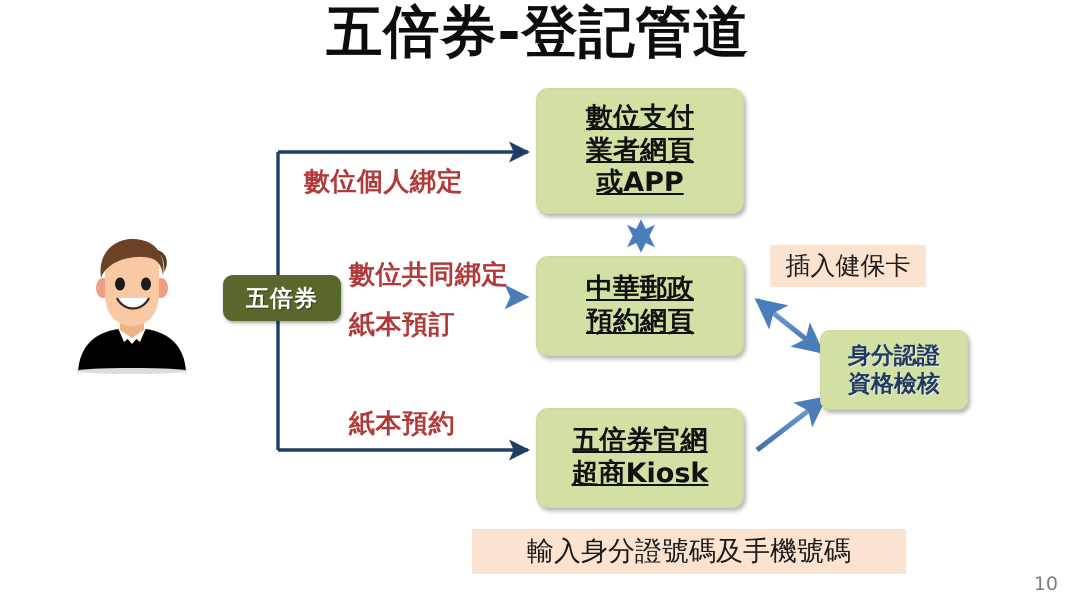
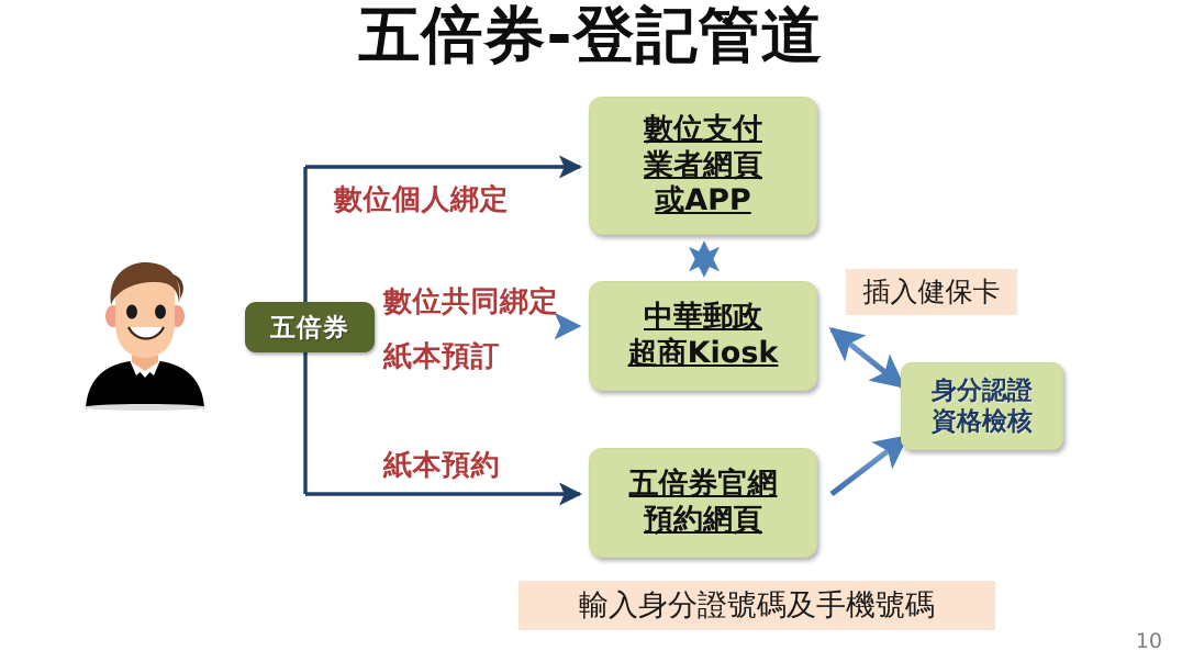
  五倍券-登記管道
  五倍券
  數位個人綁定
  數位共同綁定
  紙本預訂
  紙本預約
  數位支付
  業者網頁
  或APP
  中華郵政
- 預約網頁
+ 超商Kiosk
  五倍券官網
- 超商Kiosk
+ 預約網頁
  身分認證
  資格檢核
  插入健保卡
  輸入身分證號碼及手機號碼
  10
